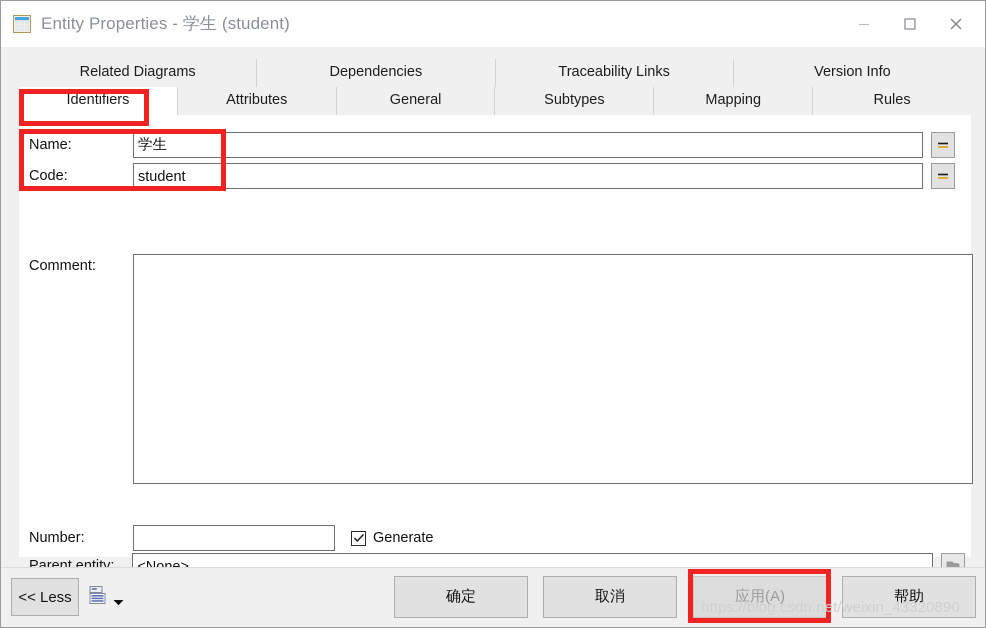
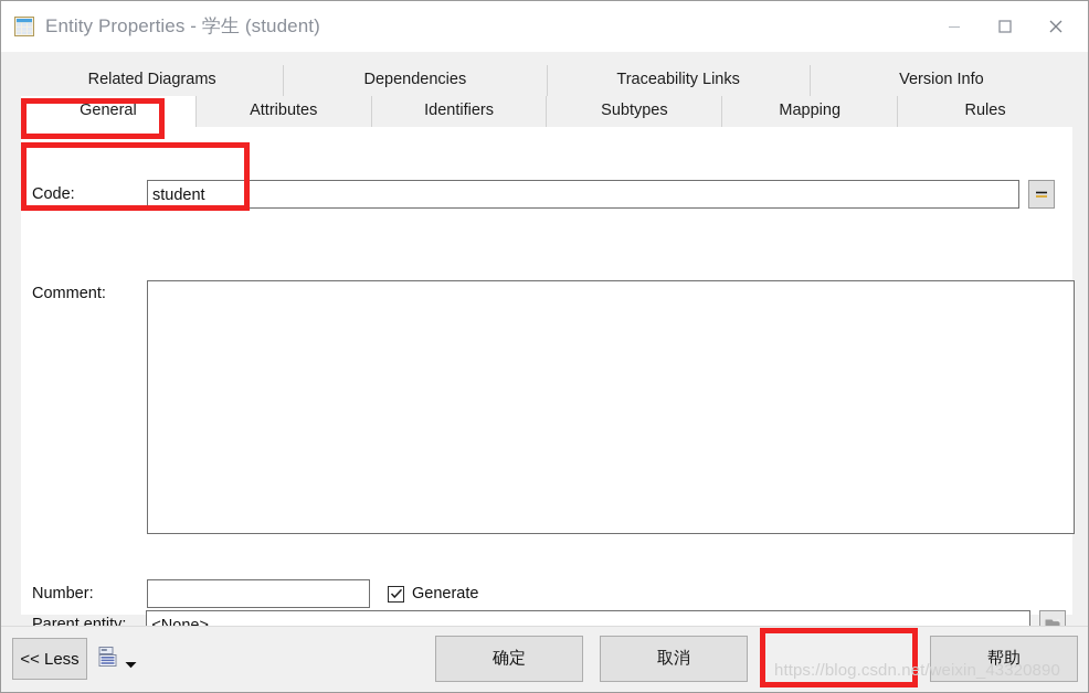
  Entity Properties - 学生 (student)
  Related Diagrams
  Dependencies
  Traceability Links
  Version Info
- Identifiers
+ General
  Attributes
- General
+ Identifiers
  Subtypes
  Mapping
  Rules
- Name:
- 学生
  Code:
  student
  Comment:
  Number:
  Generate
  Parent entity:
  << Less
  确定
  取消
- 应用(A)
  帮助
  https://blog.csdn.net/weixin_43320890
